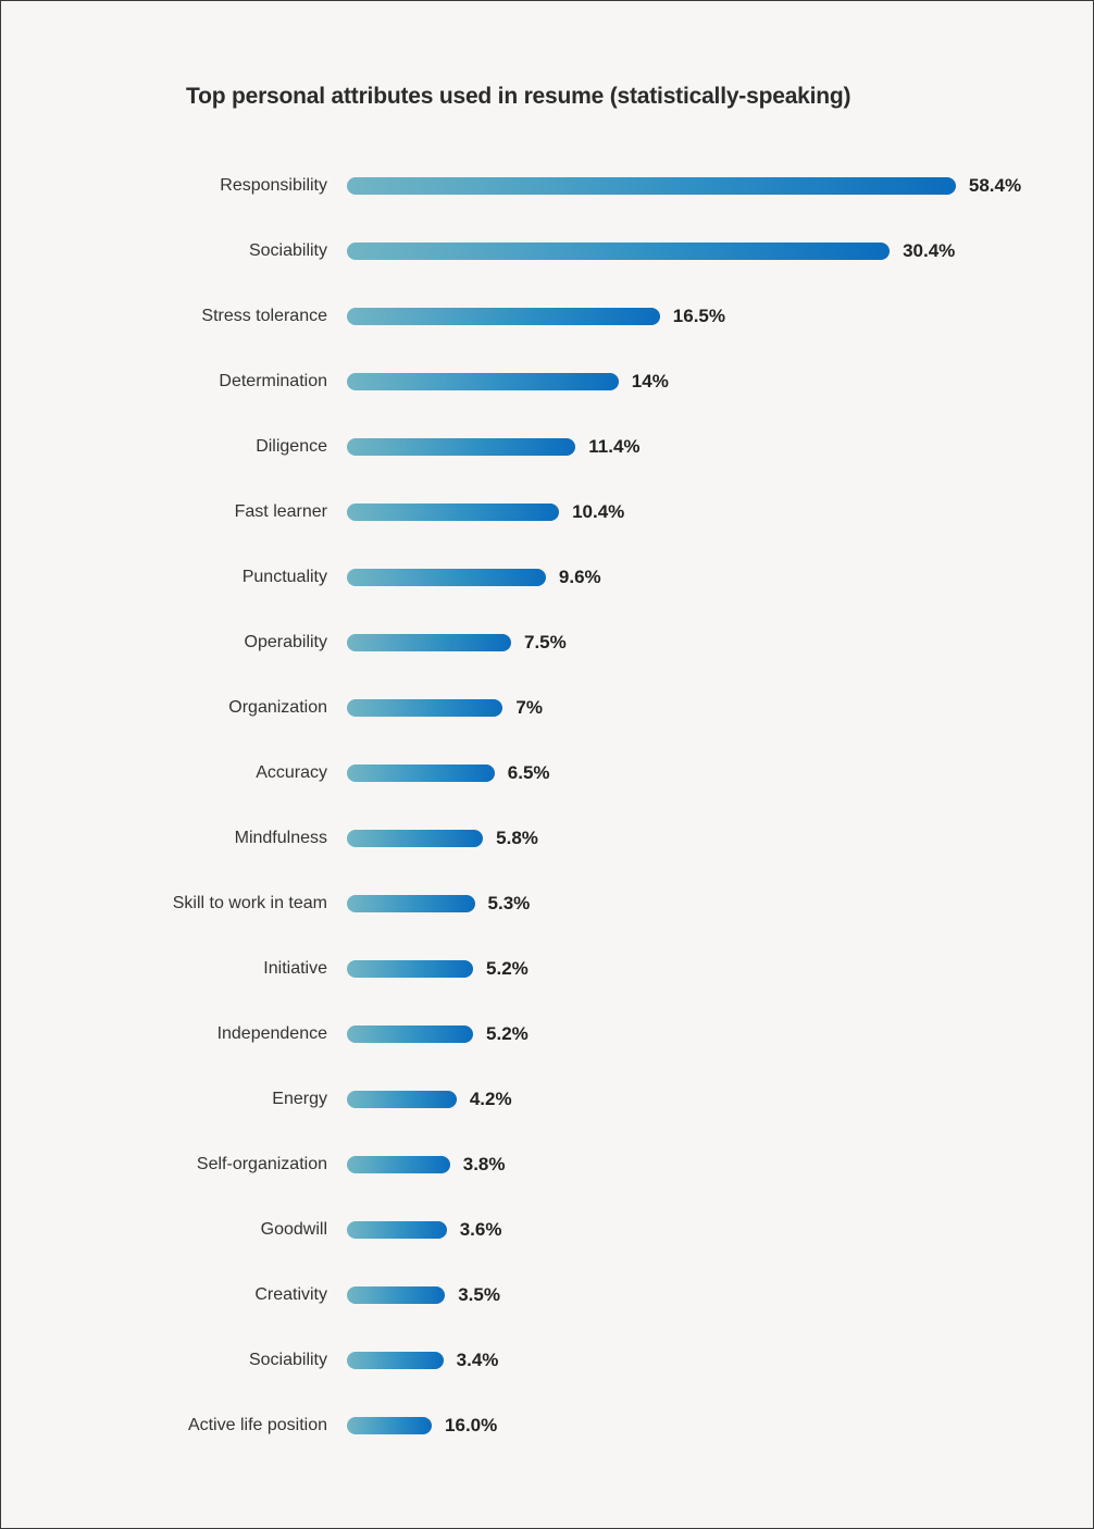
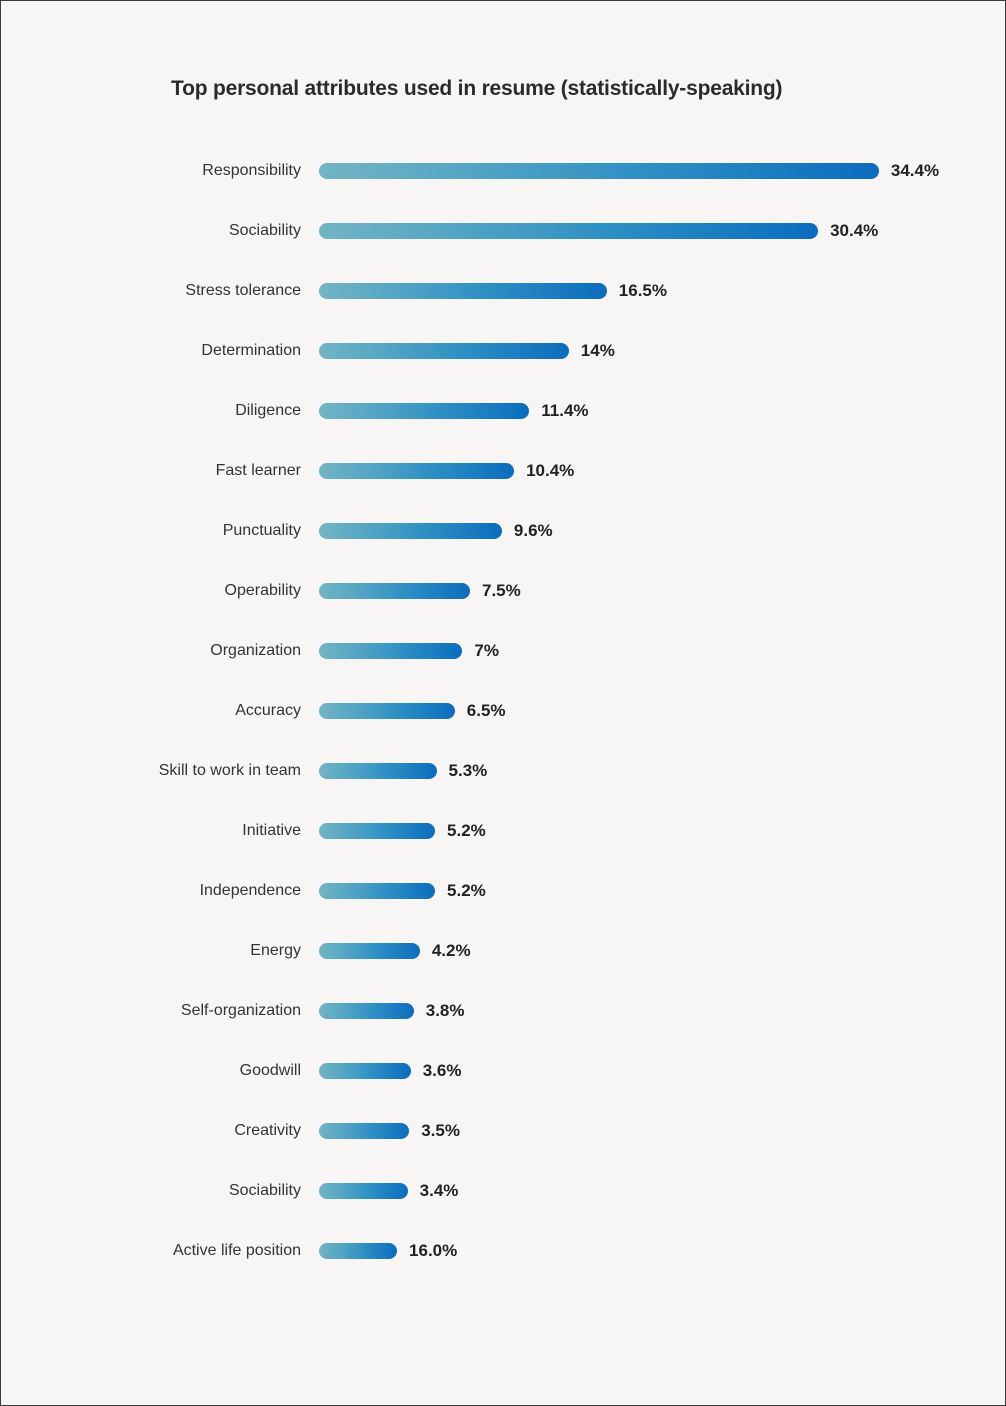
  Top personal attributes used in resume (statistically-speaking)
  Responsibility
- 58.4%
+ 34.4%
  Sociability
  30.4%
  Stress tolerance
  16.5%
  Determination
  14%
  Diligence
  11.4%
  Fast learner
  10.4%
  Punctuality
  9.6%
  Operability
  7.5%
  Organization
  7%
  Accuracy
  6.5%
- Mindfulness
- 5.8%
  Skill to work in team
  5.3%
  Initiative
  5.2%
  Independence
  5.2%
  Energy
  4.2%
  Self-organization
  3.8%
  Goodwill
  3.6%
  Creativity
  3.5%
  Sociability
  3.4%
  Active life position
  16.0%
